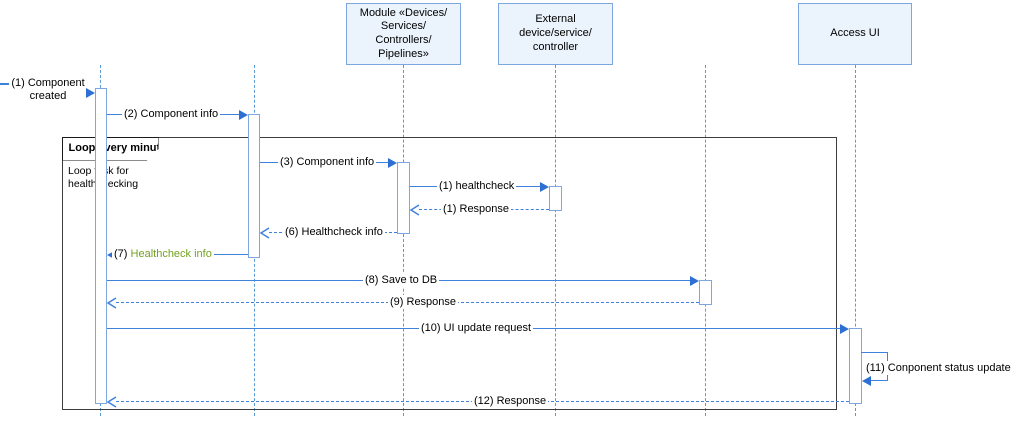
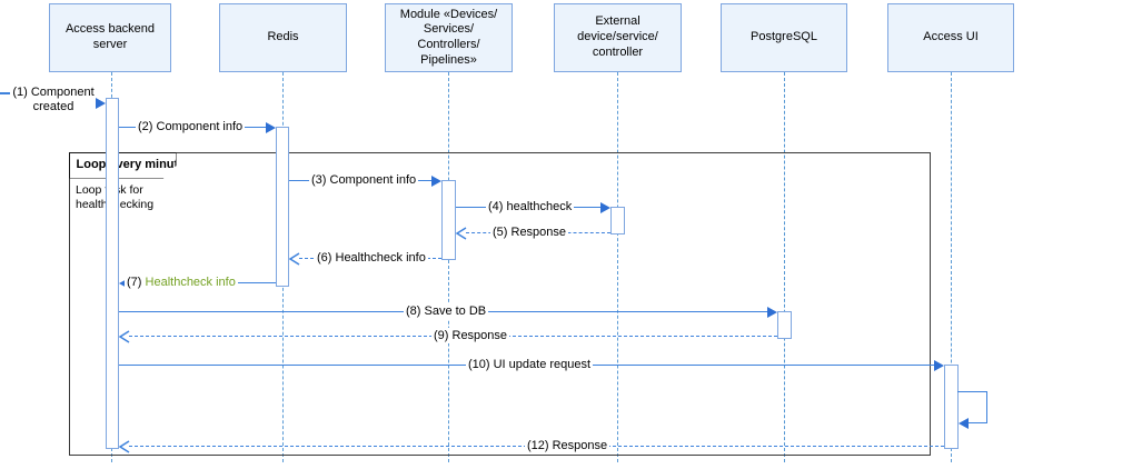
  Loopvery minut
  Loopk for
  healthecking
+ Access backend
+ server
+ Redis
  Module «Devices/
  Services/
  Controllers/
  Pipelines»
  External
  device/service/
  controller
+ PostgreSQL
  Access UI
  (1) Component
  created
  (2) Component info
  (3) Component info
- (1) healthcheck
+ (4) healthcheck
- (1) Response
+ (5) Response
  (6) Healthcheck info
  (7) Healthcheck info
  (8) Save to DB
  (9) Response
  (10) UI update request
- (11) Conponent status update
  (12) Response
